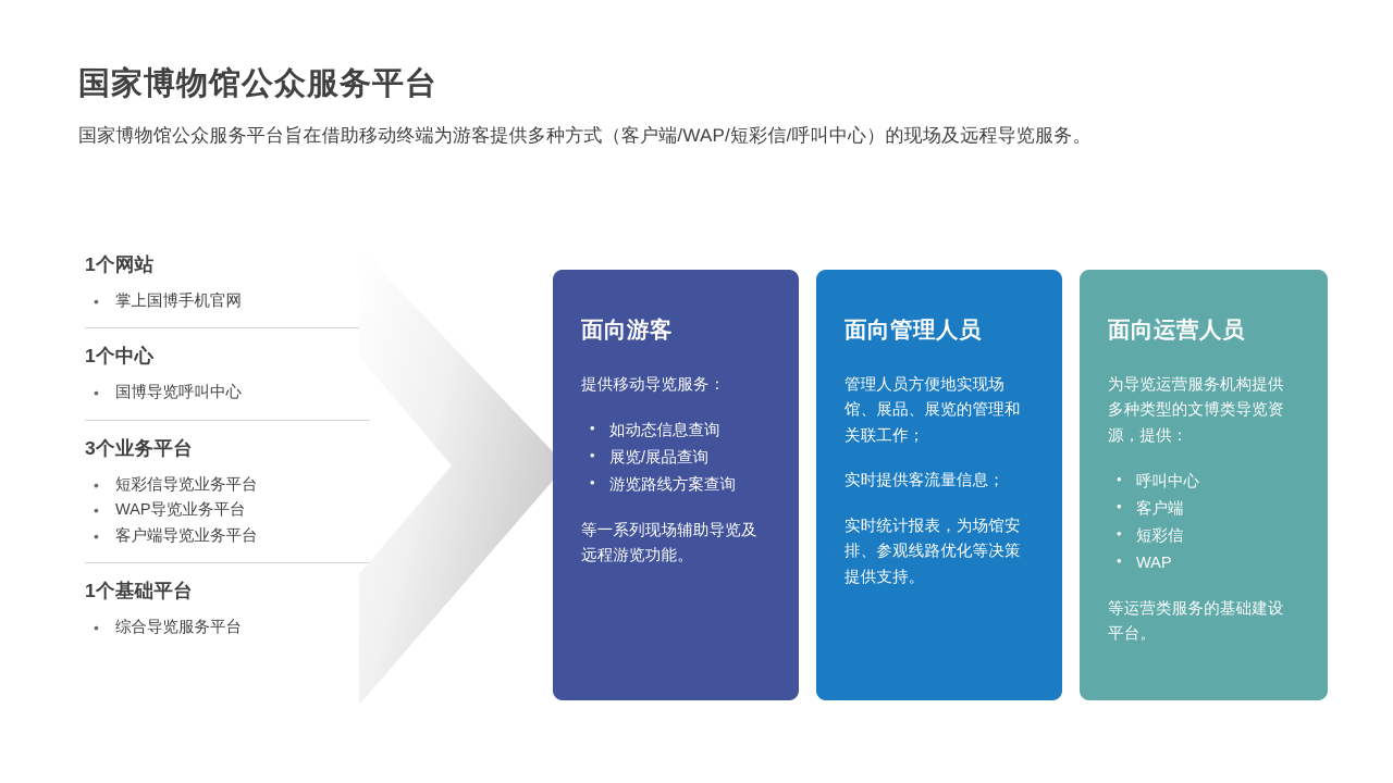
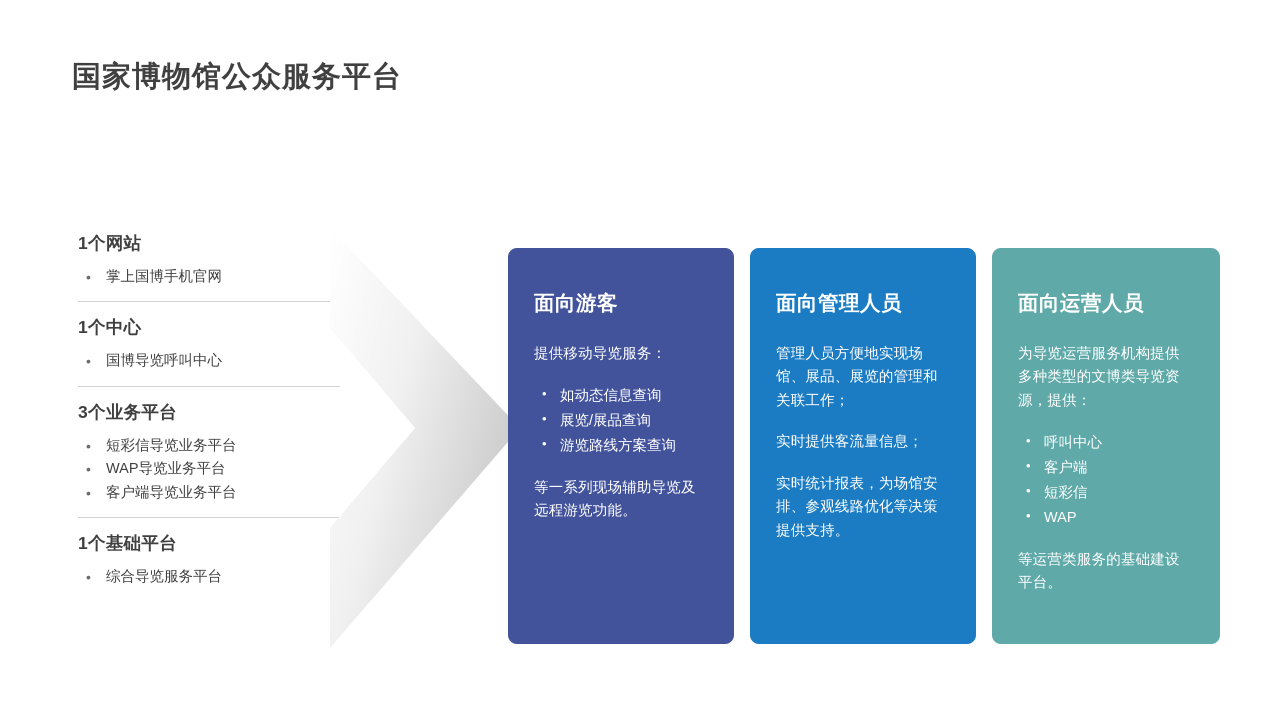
  国家博物馆公众服务平台
- 国家博物馆公众服务平台旨在借助移动终端为游客提供多种方式（客户端/WAP/短彩信/呼叫中心）的现场及远程导览服务。
  1个网站
  •
  掌上国博手机官网
  1个中心
  •
  国博导览呼叫中心
  3个业务平台
  •
  短彩信导览业务平台
  •
  WAP导览业务平台
  •
  客户端导览业务平台
  1个基础平台
  •
  综合导览服务平台
  面向游客
  提供移动导览服务：
  •
  如动态信息查询
  •
  展览/展品查询
  •
  游览路线方案查询
  等一系列现场辅助导览及远程游览功能。
  面向管理人员
  管理人员方便地实现场馆、展品、展览的管理和关联工作；
  实时提供客流量信息；
  实时统计报表，为场馆安排、参观线路优化等决策提供支持。
  面向运营人员
  为导览运营服务机构提供多种类型的文博类导览资源，提供：
  •
  呼叫中心
  •
  客户端
  •
  短彩信
  •
  WAP
  等运营类服务的基础建设平台。
